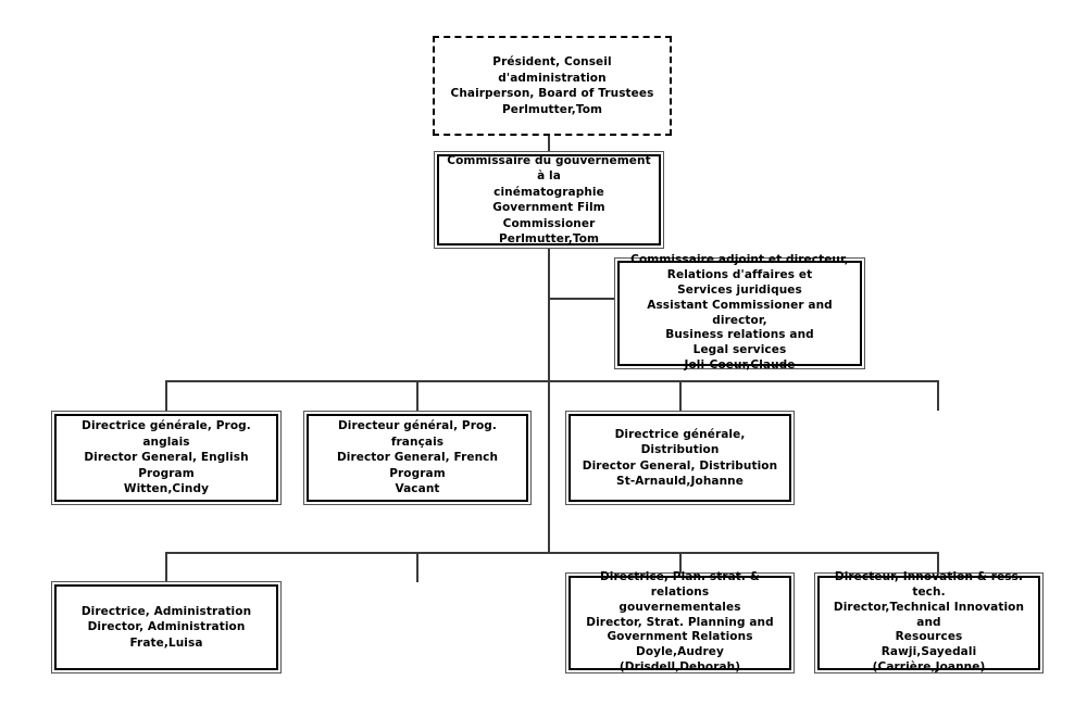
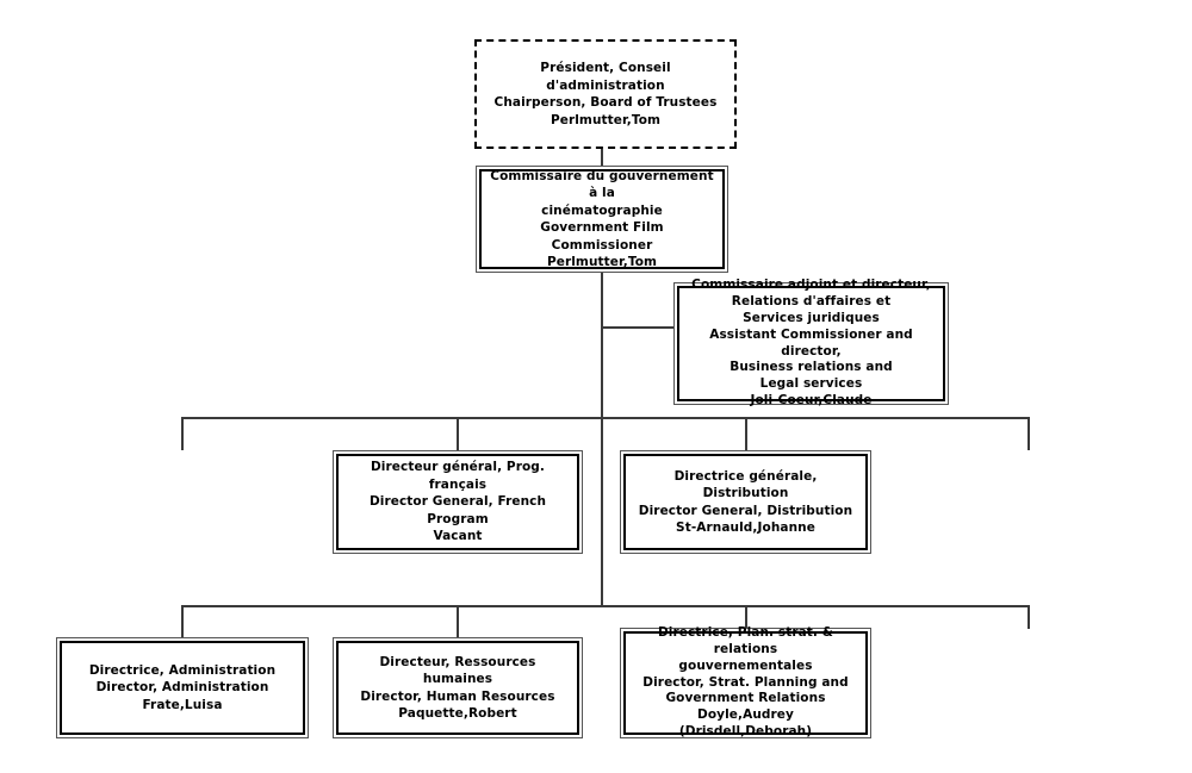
  Président, Conseil d'administration
  Chairperson, Board of Trustees
  Perlmutter,Tom
  Commissaire du gouvernement à la
  cinématographie
  Government Film Commissioner
  Perlmutter,Tom
  Commissaire adjoint et directeur,
  Relations d'affaires et
  Services juridiques
  Assistant Commissioner and director,
  Business relations and
  Legal services
  Joli-Coeur,Claude
- Directrice générale, Prog. anglais
- Director General, English Program
- Witten,Cindy
  Directeur général, Prog. français
  Director General, French Program
  Vacant
  Directrice générale, Distribution
  Director General, Distribution
  St-Arnauld,Johanne
  Directrice, Administration
  Director, Administration
  Frate,Luisa
+ Directeur, Ressources humaines
+ Director, Human Resources
+ Paquette,Robert
  Directrice, Plan. strat. & relations
  gouvernementales
  Director, Strat. Planning and
  Government Relations
  Doyle,Audrey
  (Drisdell,Deborah)
- Directeur, Innovation & ress. tech.
- Director,Technical Innovation and
- Resources
- Rawji,Sayedali
- (Carrière,Joanne)
